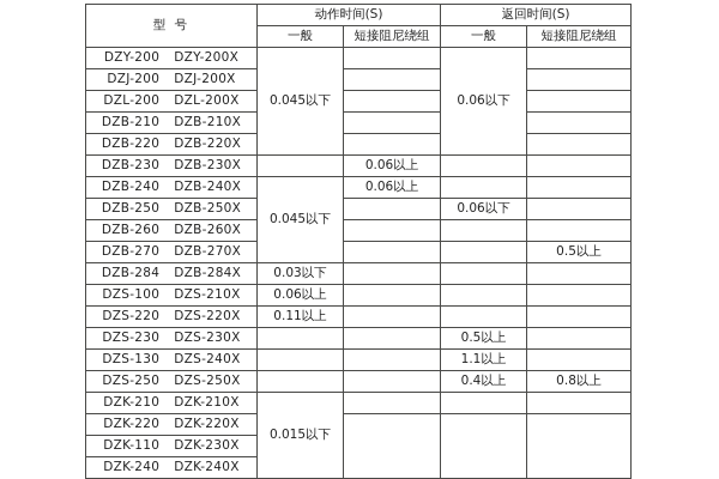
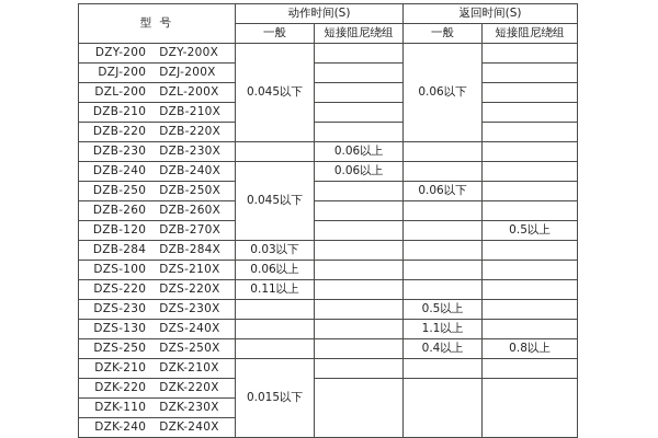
  型 号	动作时间(S)	返回时间(S)
  一般	短接阻尼绕组	一般	短接阻尼绕组
  DZY-200 DZY-200X	0.045以下		0.06以下
  DZJ-200 DZJ-200X
  DZL-200 DZL-200X
  DZB-210 DZB-210X
  DZB-220 DZB-220X
  DZB-230 DZB-230X		0.06以上
  DZB-240 DZB-240X	0.045以下	0.06以上
  DZB-250 DZB-250X		0.06以下
  DZB-260 DZB-260X
- DZB-270 DZB-270X			0.5以上
+ DZB-120 DZB-270X			0.5以上
  DZB-284 DZB-284X	0.03以下
  DZS-100 DZS-210X	0.06以上
  DZS-220 DZS-220X	0.11以上
  DZS-230 DZS-230X			0.5以上
  DZS-130 DZS-240X			1.1以上
  DZS-250 DZS-250X			0.4以上	0.8以上
  DZK-210 DZK-210X	0.015以下
  DZK-220 DZK-220X
  DZK-110 DZK-230X
  DZK-240 DZK-240X
